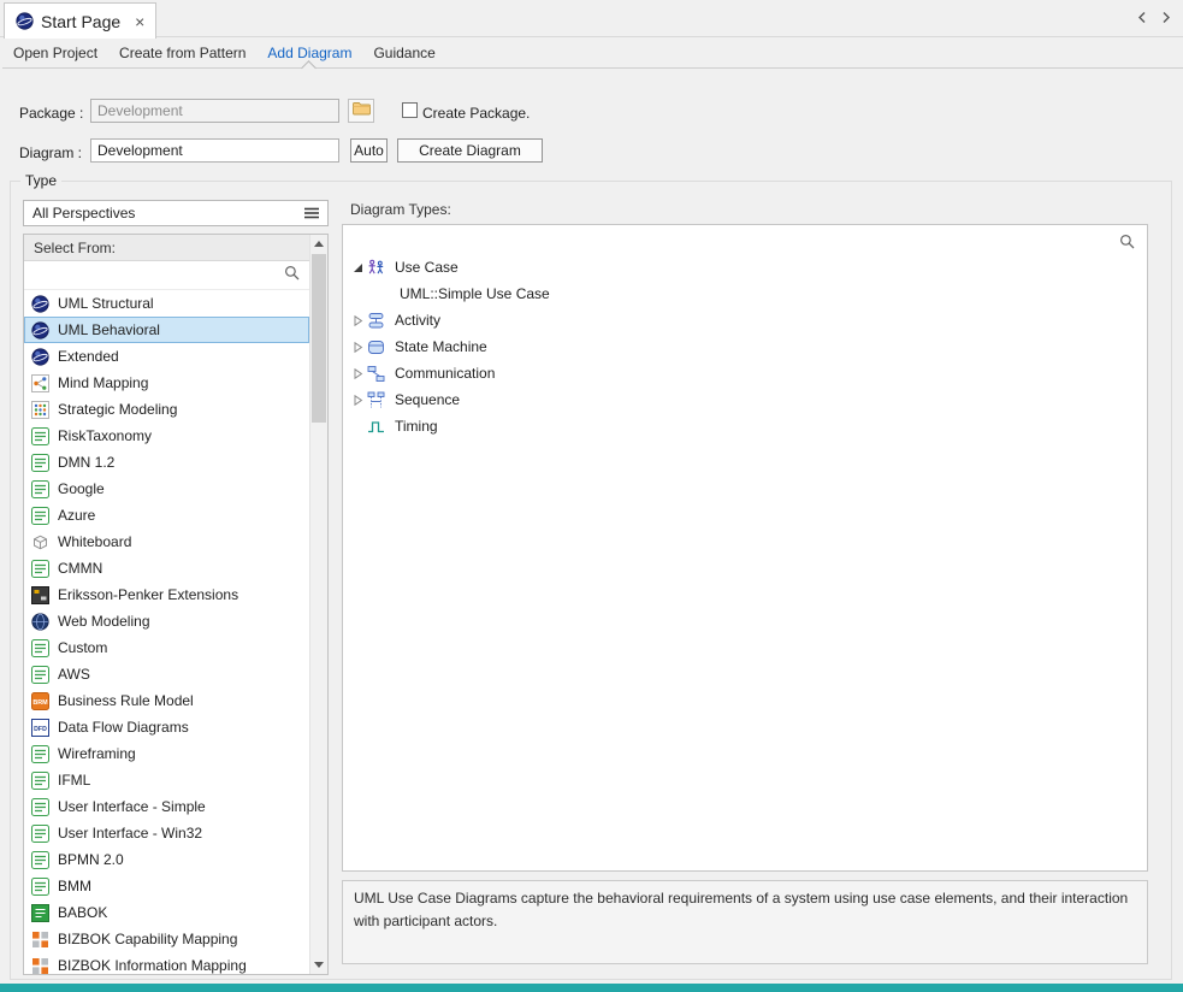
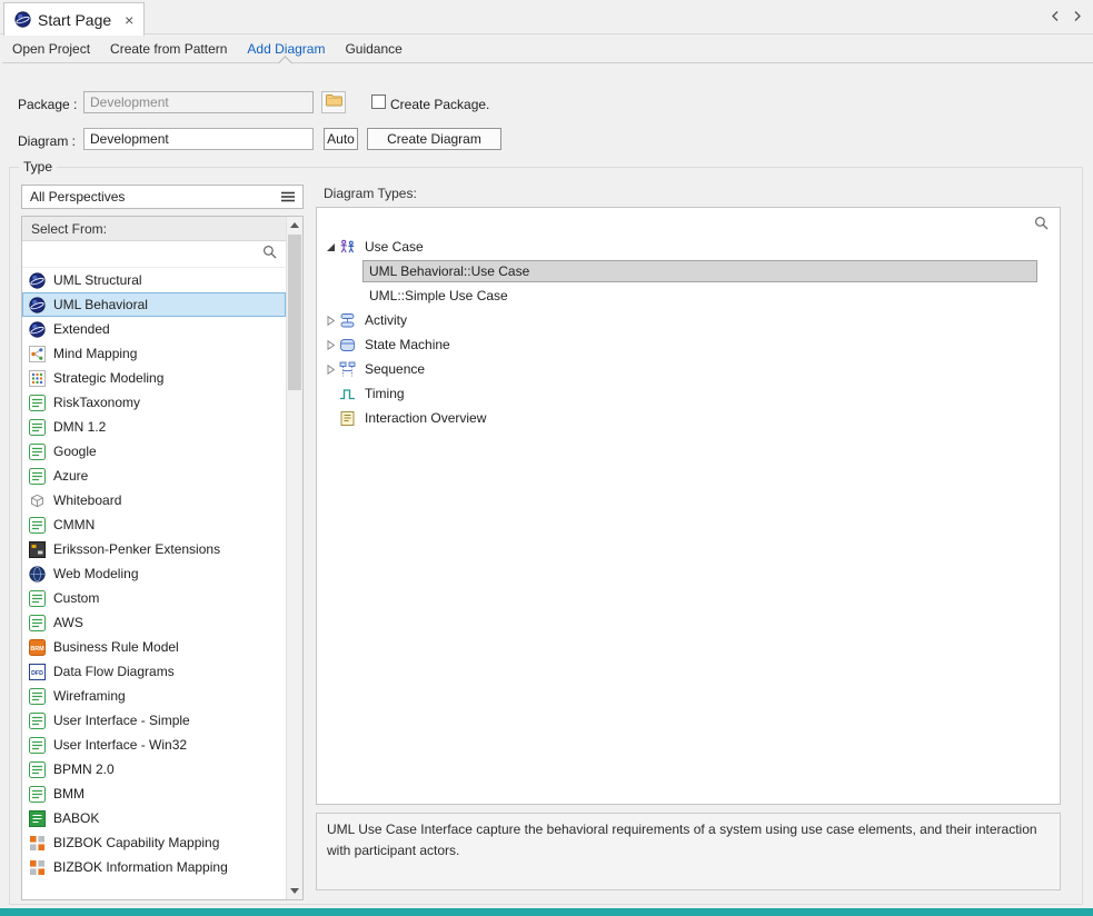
  Start Page
  ×
  Open Project Create from Pattern Add Diagram Guidance
  Package :
  Development
  Create Package.
  Diagram :
  Development
  Auto
  Create Diagram
  Type
  All Perspectives
  Select From:
  UML Structural
  UML Behavioral
  Extended
  Mind Mapping
  Strategic Modeling
  RiskTaxonomy
  DMN 1.2
  Google
  Azure
  Whiteboard
  CMMN
  Eriksson-Penker Extensions
  Web Modeling
  Custom
  AWS
  Business Rule Model
  Data Flow Diagrams
  Wireframing
- IFML
  User Interface - Simple
  User Interface - Win32
  BPMN 2.0
  BMM
  BABOK
  BIZBOK Capability Mapping
  BIZBOK Information Mapping
  Diagram Types:
  Use Case
+ UML Behavioral::Use Case
  UML::Simple Use Case
  Activity
  State Machine
- Communication
  Sequence
  Timing
+ Interaction Overview
- UML Use Case Diagrams capture the behavioral requirements of a system using use case elements, and their interaction with participant actors.
+ UML Use Case Interface capture the behavioral requirements of a system using use case elements, and their interaction with participant actors.
